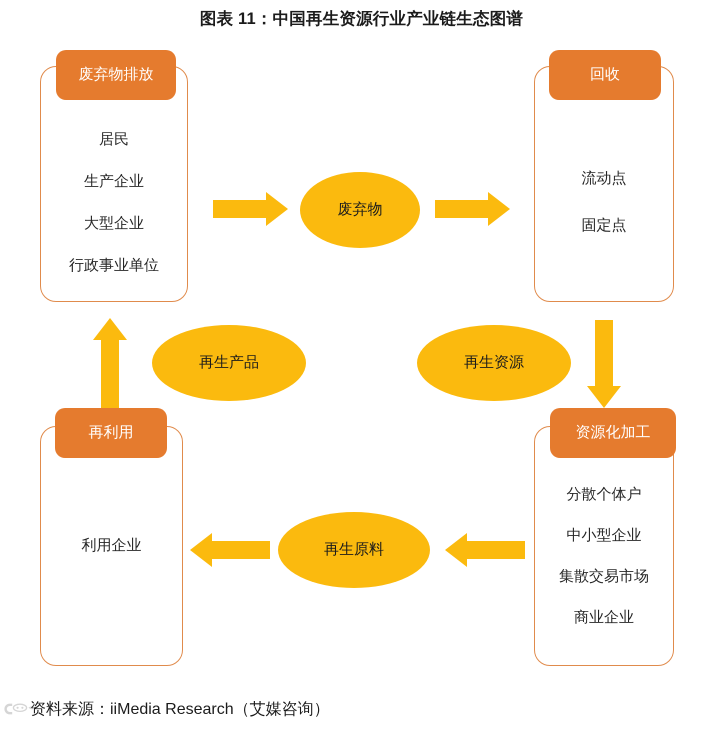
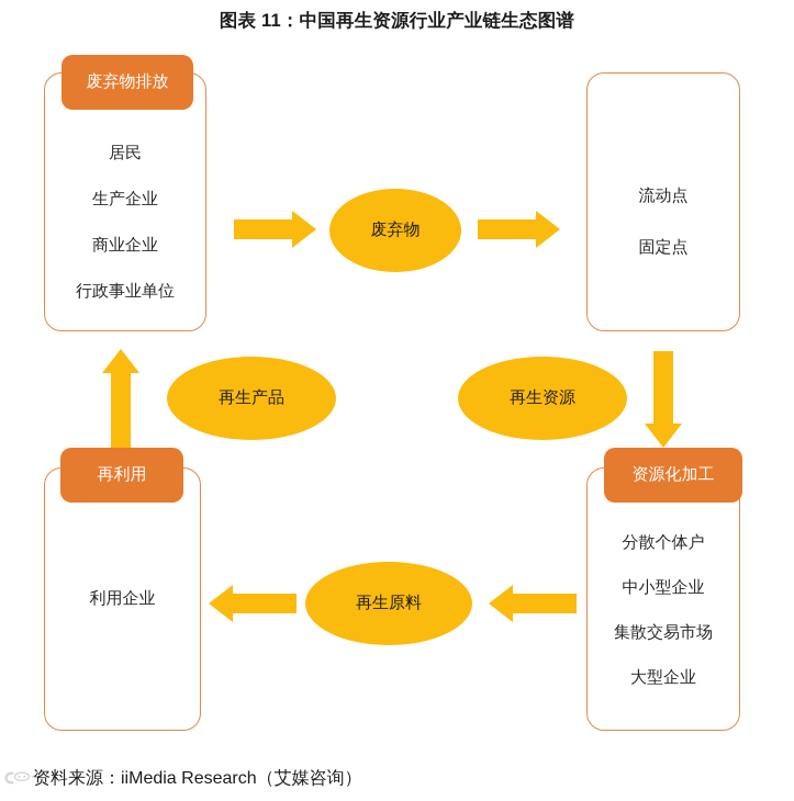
  图表 11：中国再生资源行业产业链生态图谱
  居民
  生产企业
- 大型企业
+ 商业企业
  行政事业单位
  废弃物排放
  流动点
  固定点
- 回收
  分散个体户
  中小型企业
  集散交易市场
- 商业企业
+ 大型企业
  资源化加工
  利用企业
  再利用
  废弃物
  再生资源
  再生原料
  再生产品
  资料来源：iiMedia Research（艾媒咨询）
